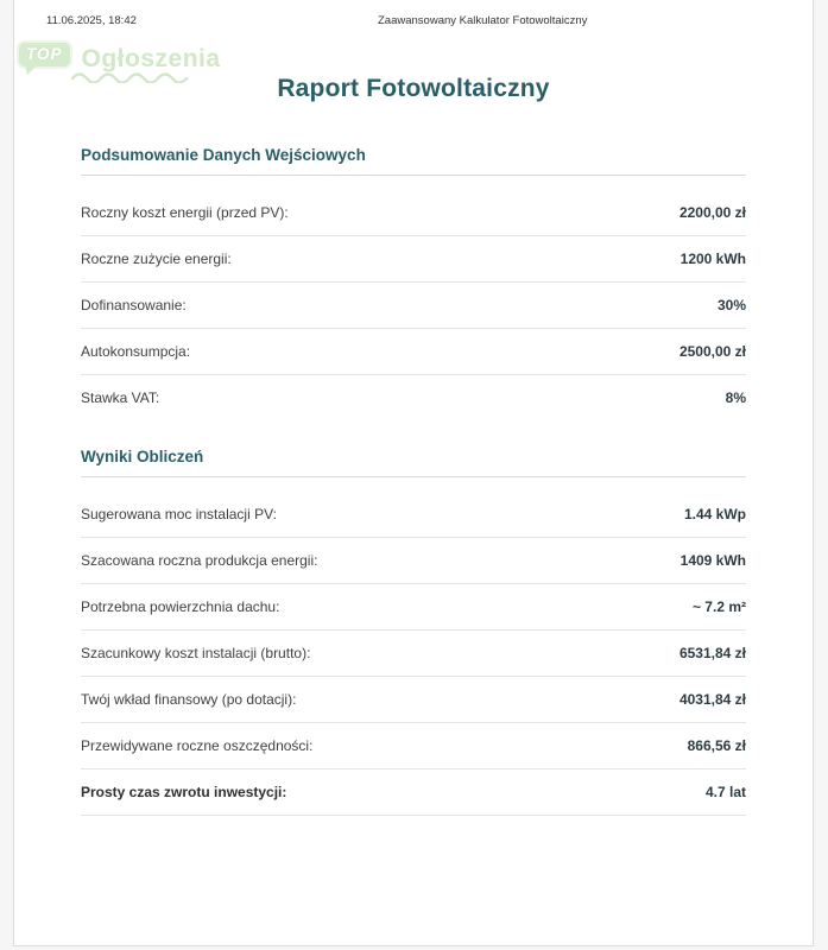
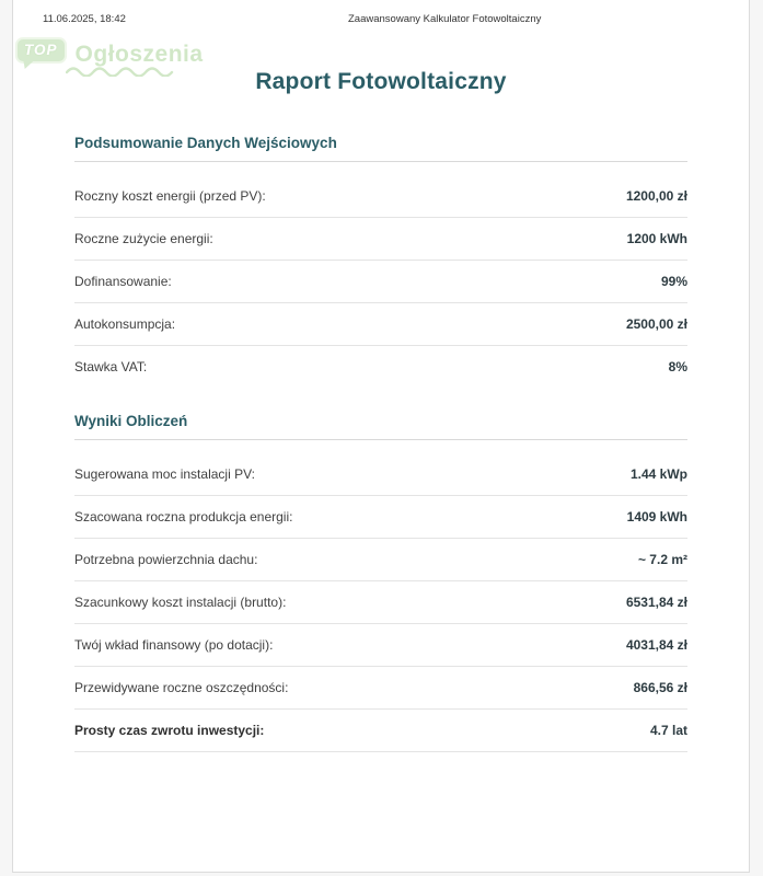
  11.06.2025, 18:42
  Zaawansowany Kalkulator Fotowoltaiczny
  TOP Ogłoszenia
  Raport Fotowoltaiczny
  Podsumowanie Danych Wejściowych
  Roczny koszt energii (przed PV):
- 2200,00 zł
+ 1200,00 zł
  Roczne zużycie energii:
  1200 kWh
  Dofinansowanie:
- 30%
+ 99%
  Autokonsumpcja:
  2500,00 zł
  Stawka VAT:
  8%
  Wyniki Obliczeń
  Sugerowana moc instalacji PV:
  1.44 kWp
  Szacowana roczna produkcja energii:
  1409 kWh
  Potrzebna powierzchnia dachu:
  ~ 7.2 m²
  Szacunkowy koszt instalacji (brutto):
  6531,84 zł
  Twój wkład finansowy (po dotacji):
  4031,84 zł
  Przewidywane roczne oszczędności:
  866,56 zł
  Prosty czas zwrotu inwestycji:
  4.7 lat
